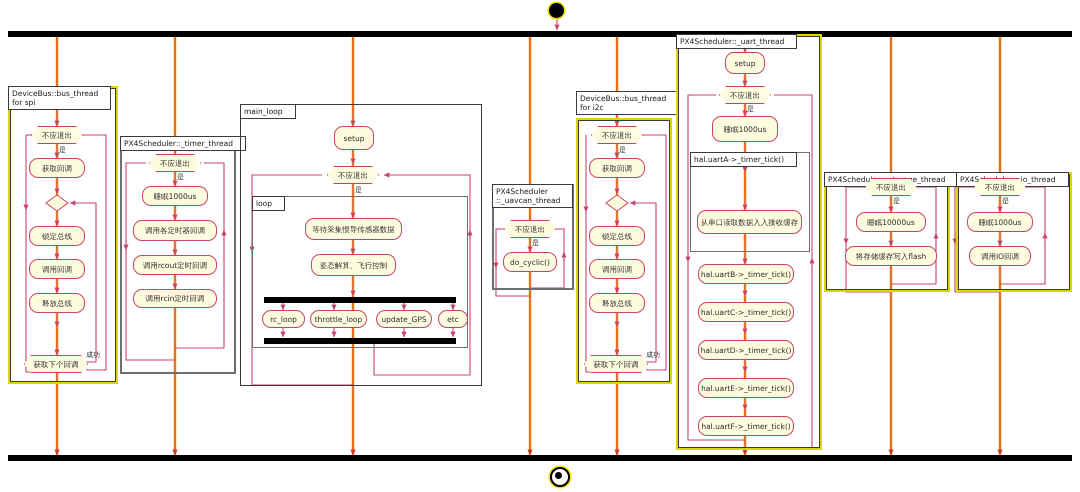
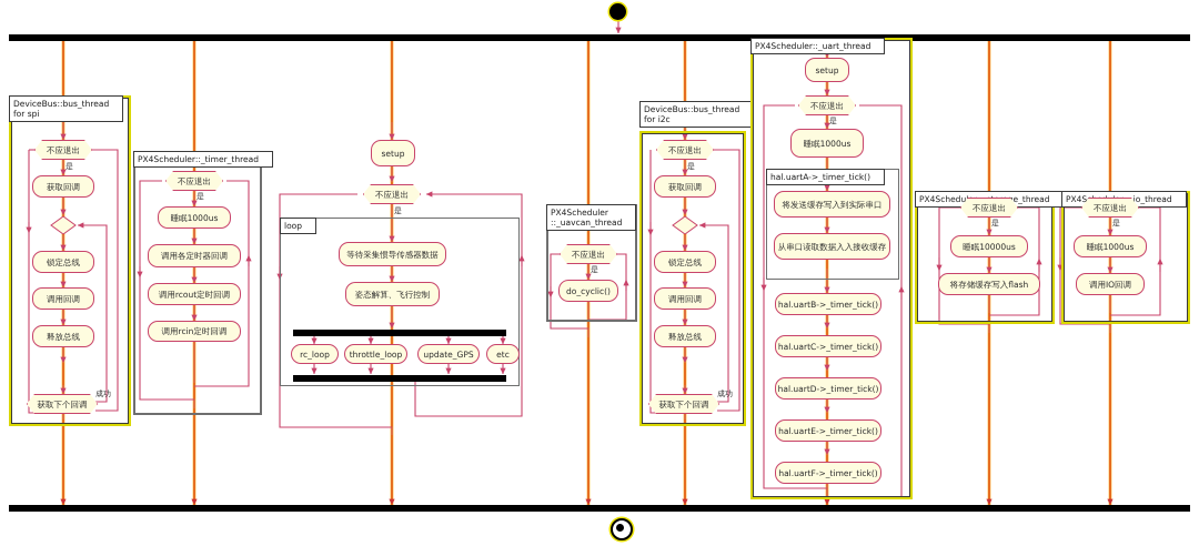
  DeviceBus::bus_thread
  for spi
  不应退出
  是
  获取回调
  锁定总线
  调用回调
  释放总线
  获取下个回调
  成功
  PX4Scheduler::_timer_thread
  不应退出
  是
  睡眠1000us
  调用各定时器回调
  调用rcout定时回调
  调用rcin定时回调
- main_loop
  setup
  不应退出
  是
  loop
  等待采集惯导传感器数据
  姿态解算、飞行控制
  rc_loop
  throttle_loop
  update_GPS
  etc
  PX4Scheduler
  ::_uavcan_thread
  不应退出
  是
  do_cyclic()
  DeviceBus::bus_thread
  for i2c
  不应退出
  是
  获取回调
  锁定总线
  调用回调
  释放总线
  获取下个回调
  成功
  PX4Scheduler::_uart_thread
  setup
  不应退出
  是
  睡眠1000us
  hal.uartA->_timer_tick()
+ 将发送缓存写入到实际串口
  从串口读取数据入入接收缓存
  hal.uartB->_timer_tick()
  hal.uartC->_timer_tick()
  hal.uartD->_timer_tick()
  hal.uartE->_timer_tick()
  hal.uartF->_timer_tick()
  不应退出
  是
  睡眠10000us
  将存储缓存写入flash
  不应退出
  是
  睡眠1000us
  调用IO回调
